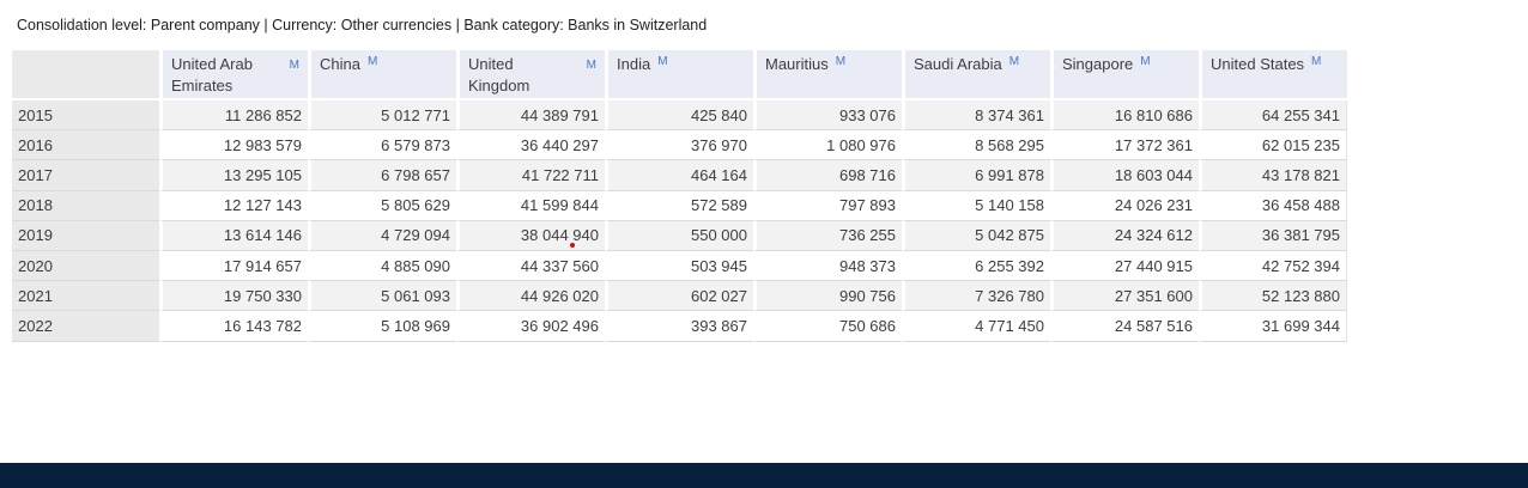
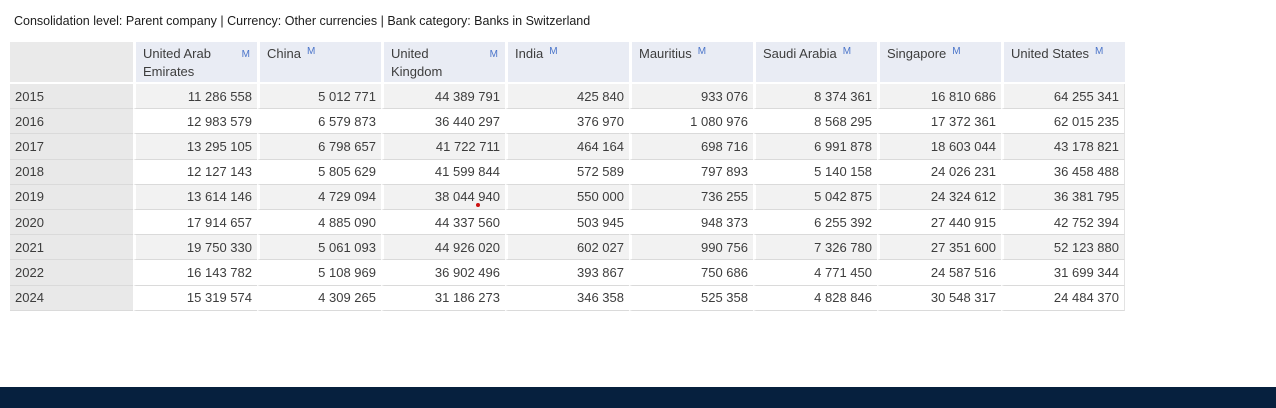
  Consolidation level: Parent company | Currency: Other currencies | Bank category: Banks in Switzerland
  	United ArabEmiratesM	China M	UnitedKingdomM	India M	Mauritius M	Saudi Arabia M	Singapore M	United States M
- 2015	11 286 852	5 012 771	44 389 791	425 840	933 076	8 374 361	16 810 686	64 255 341
+ 2015	11 286 558	5 012 771	44 389 791	425 840	933 076	8 374 361	16 810 686	64 255 341
  2016	12 983 579	6 579 873	36 440 297	376 970	1 080 976	8 568 295	17 372 361	62 015 235
  2017	13 295 105	6 798 657	41 722 711	464 164	698 716	6 991 878	18 603 044	43 178 821
  2018	12 127 143	5 805 629	41 599 844	572 589	797 893	5 140 158	24 026 231	36 458 488
  2019	13 614 146	4 729 094	38 044 940	550 000	736 255	5 042 875	24 324 612	36 381 795
  2020	17 914 657	4 885 090	44 337 560	503 945	948 373	6 255 392	27 440 915	42 752 394
  2021	19 750 330	5 061 093	44 926 020	602 027	990 756	7 326 780	27 351 600	52 123 880
  2022	16 143 782	5 108 969	36 902 496	393 867	750 686	4 771 450	24 587 516	31 699 344
+ 2024	15 319 574	4 309 265	31 186 273	346 358	525 358	4 828 846	30 548 317	24 484 370
